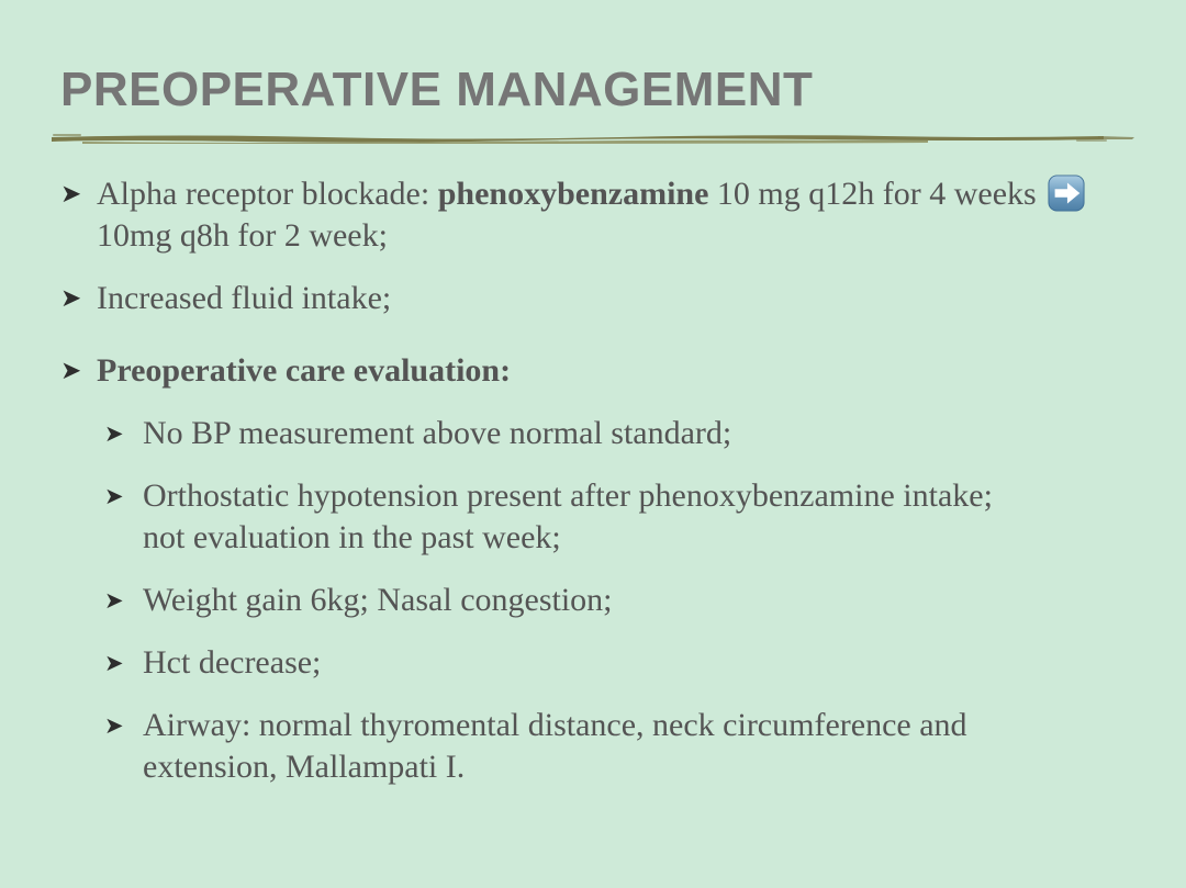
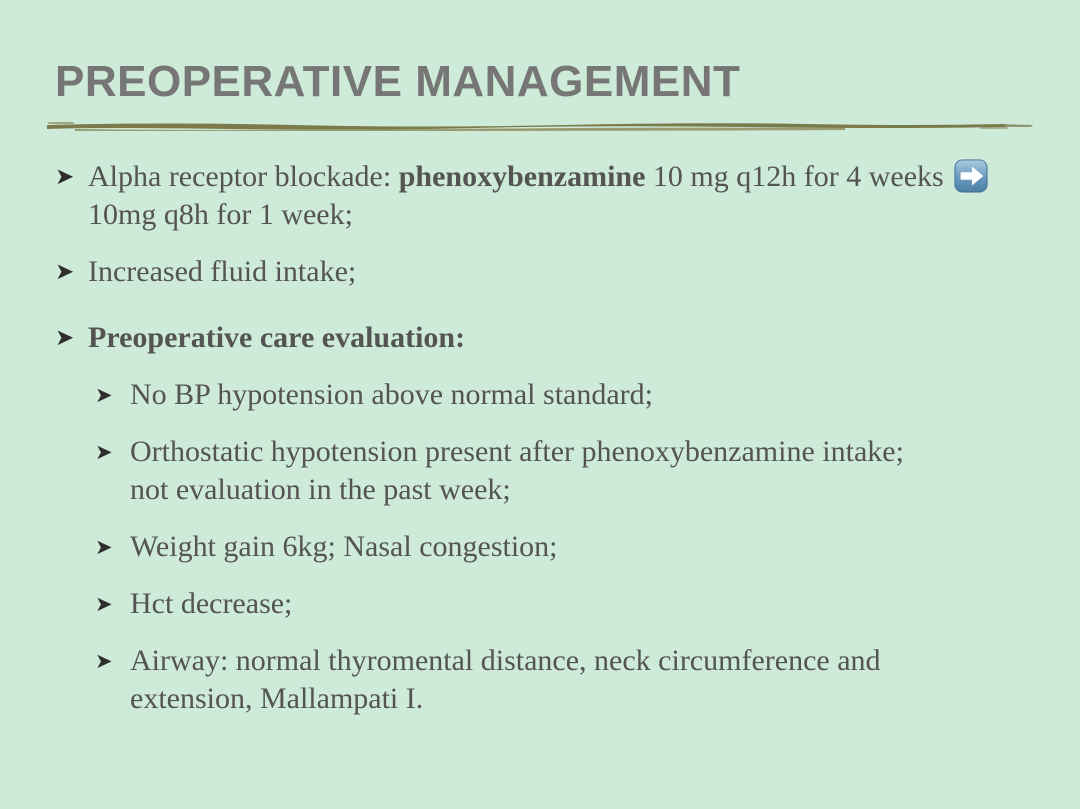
  PREOPERATIVE MANAGEMENT
  ➤
  Alpha receptor blockade: phenoxybenzamine 10 mg q12h for 4 weeks
- 10mg q8h for 2 week;
+ 10mg q8h for 1 week;
  ➤
  Increased fluid intake;
  ➤
  Preoperative care evaluation:
  ➤
- No BP measurement above normal standard;
+ No BP hypotension above normal standard;
  ➤
  Orthostatic hypotension present after phenoxybenzamine intake;
  not evaluation in the past week;
  ➤
  Weight gain 6kg; Nasal congestion;
  ➤
  Hct decrease;
  ➤
  Airway: normal thyromental distance, neck circumference and
  extension, Mallampati I.
